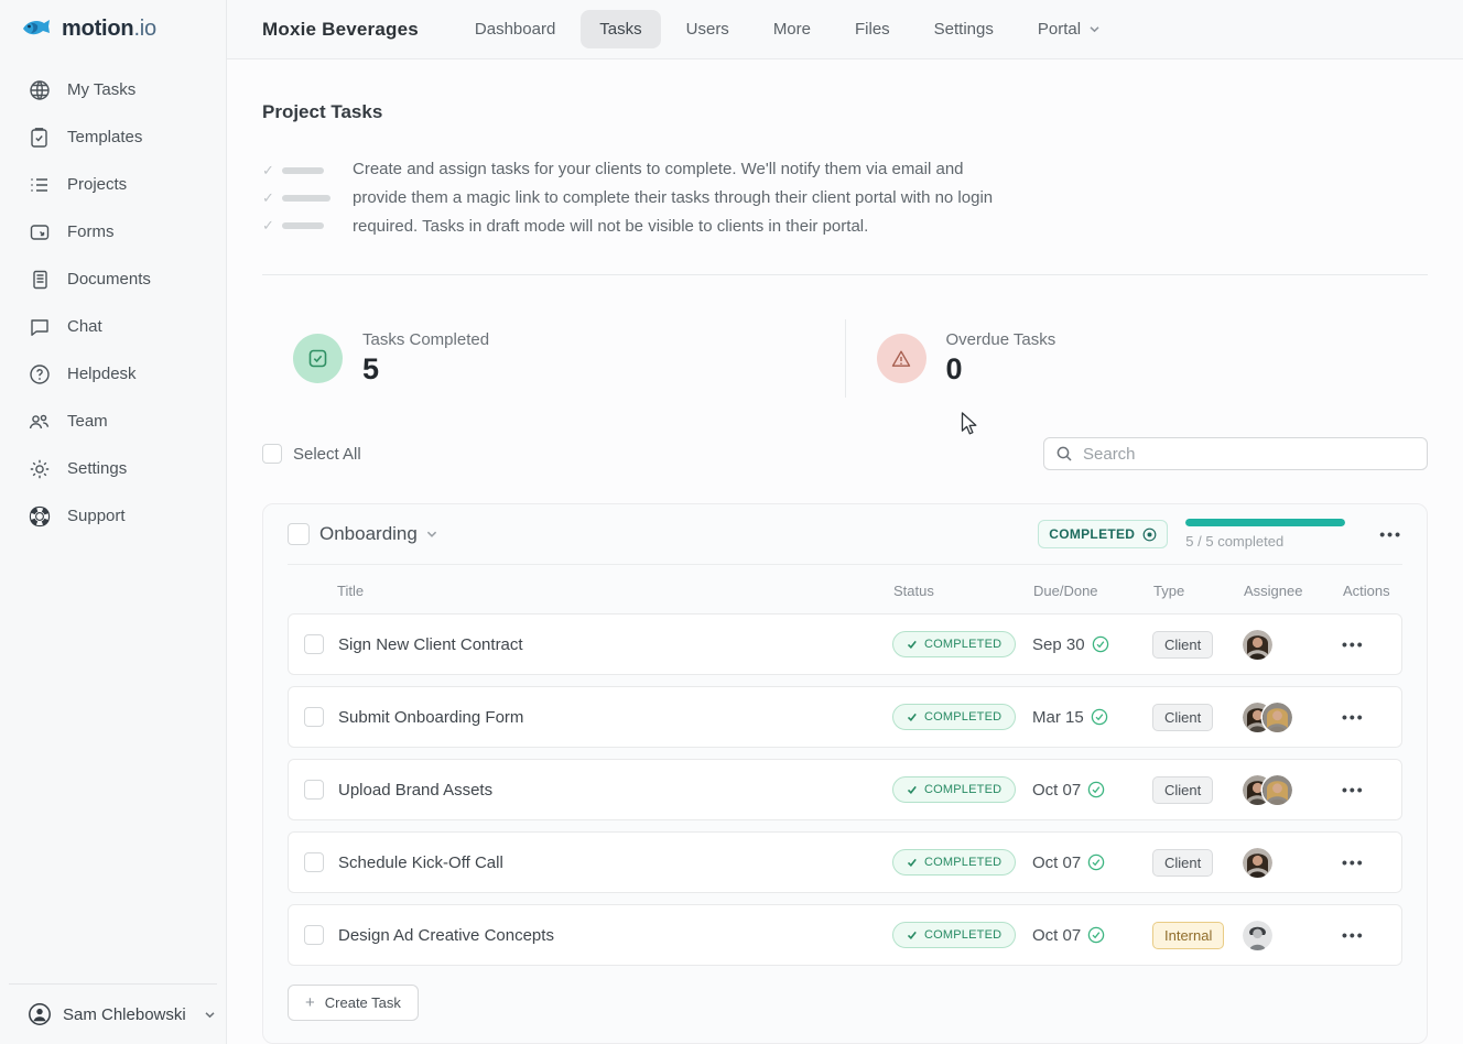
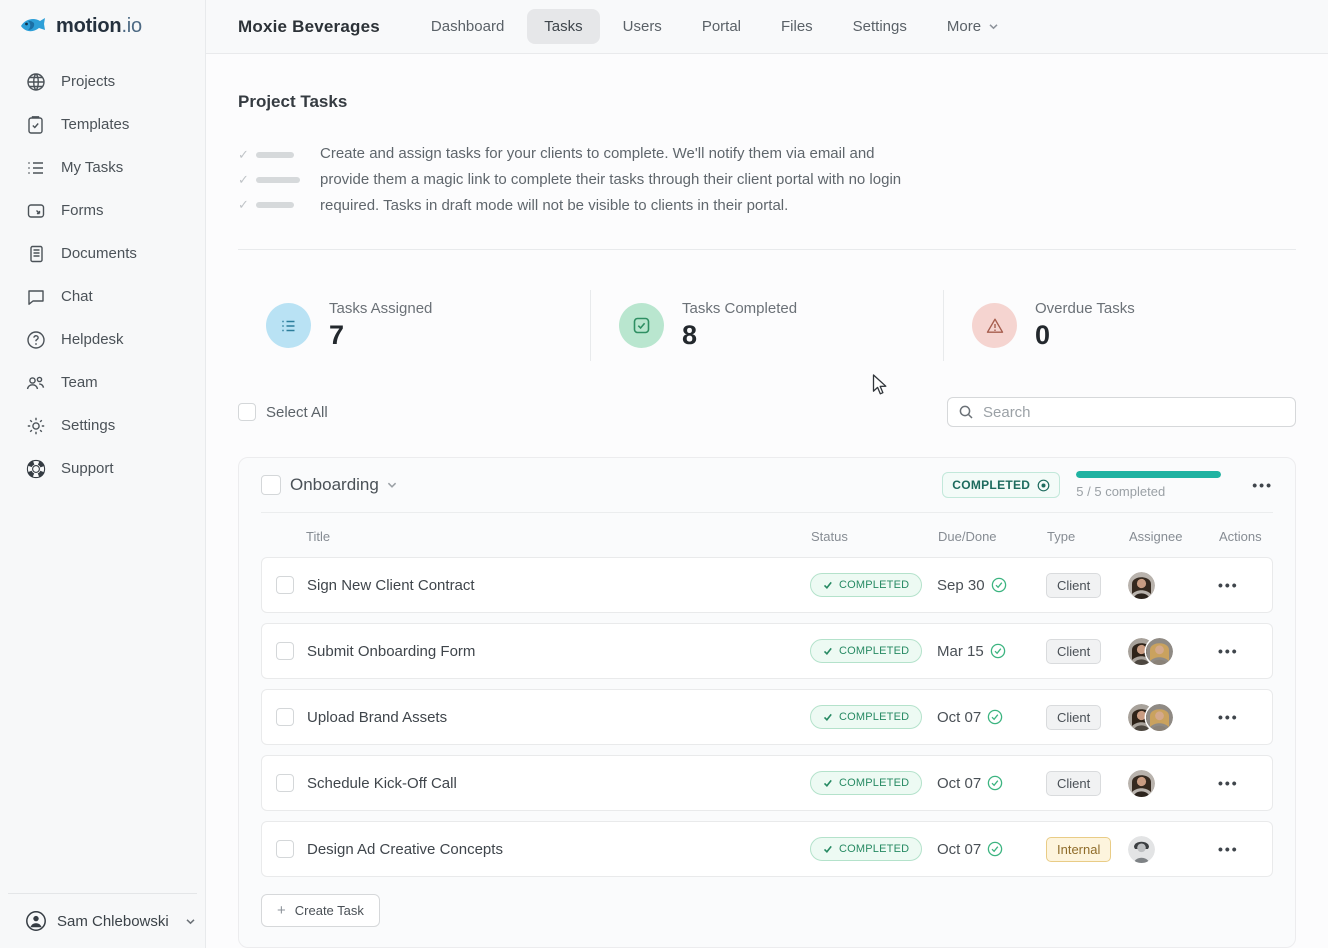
  motion.io
- My Tasks
+ Projects
  Templates
- Projects
+ My Tasks
  Forms
  Documents
  Chat
  Helpdesk
  Team
  Settings
  Support
  Sam Chlebowski
  Moxie Beverages
  Dashboard
  Tasks
  Users
- More
+ Portal
  Files
  Settings
- Portal
+ More
  Project Tasks
  ✓
  ✓
  ✓
  Create and assign tasks for your clients to complete. We'll notify them via email and provide them a magic link to complete their tasks through their client portal with no login required. Tasks in draft mode will not be visible to clients in their portal.
+ Tasks Assigned
+ 7
  Tasks Completed
- 5
+ 8
  Overdue Tasks
  0
  Select All
  Search
  Onboarding
  COMPLETED
  5 / 5 completed
  •••
  Title
  Status
  Due/Done
  Type
  Assignee
  Actions
  Sign New Client Contract
  COMPLETED
  Sep 30
  Client
  •••
  Submit Onboarding Form
  COMPLETED
  Mar 15
  Client
  •••
  Upload Brand Assets
  COMPLETED
  Oct 07
  Client
  •••
  Schedule Kick-Off Call
  COMPLETED
  Oct 07
  Client
  •••
  Design Ad Creative Concepts
  COMPLETED
  Oct 07
  Internal
  •••
  +
  Create Task
